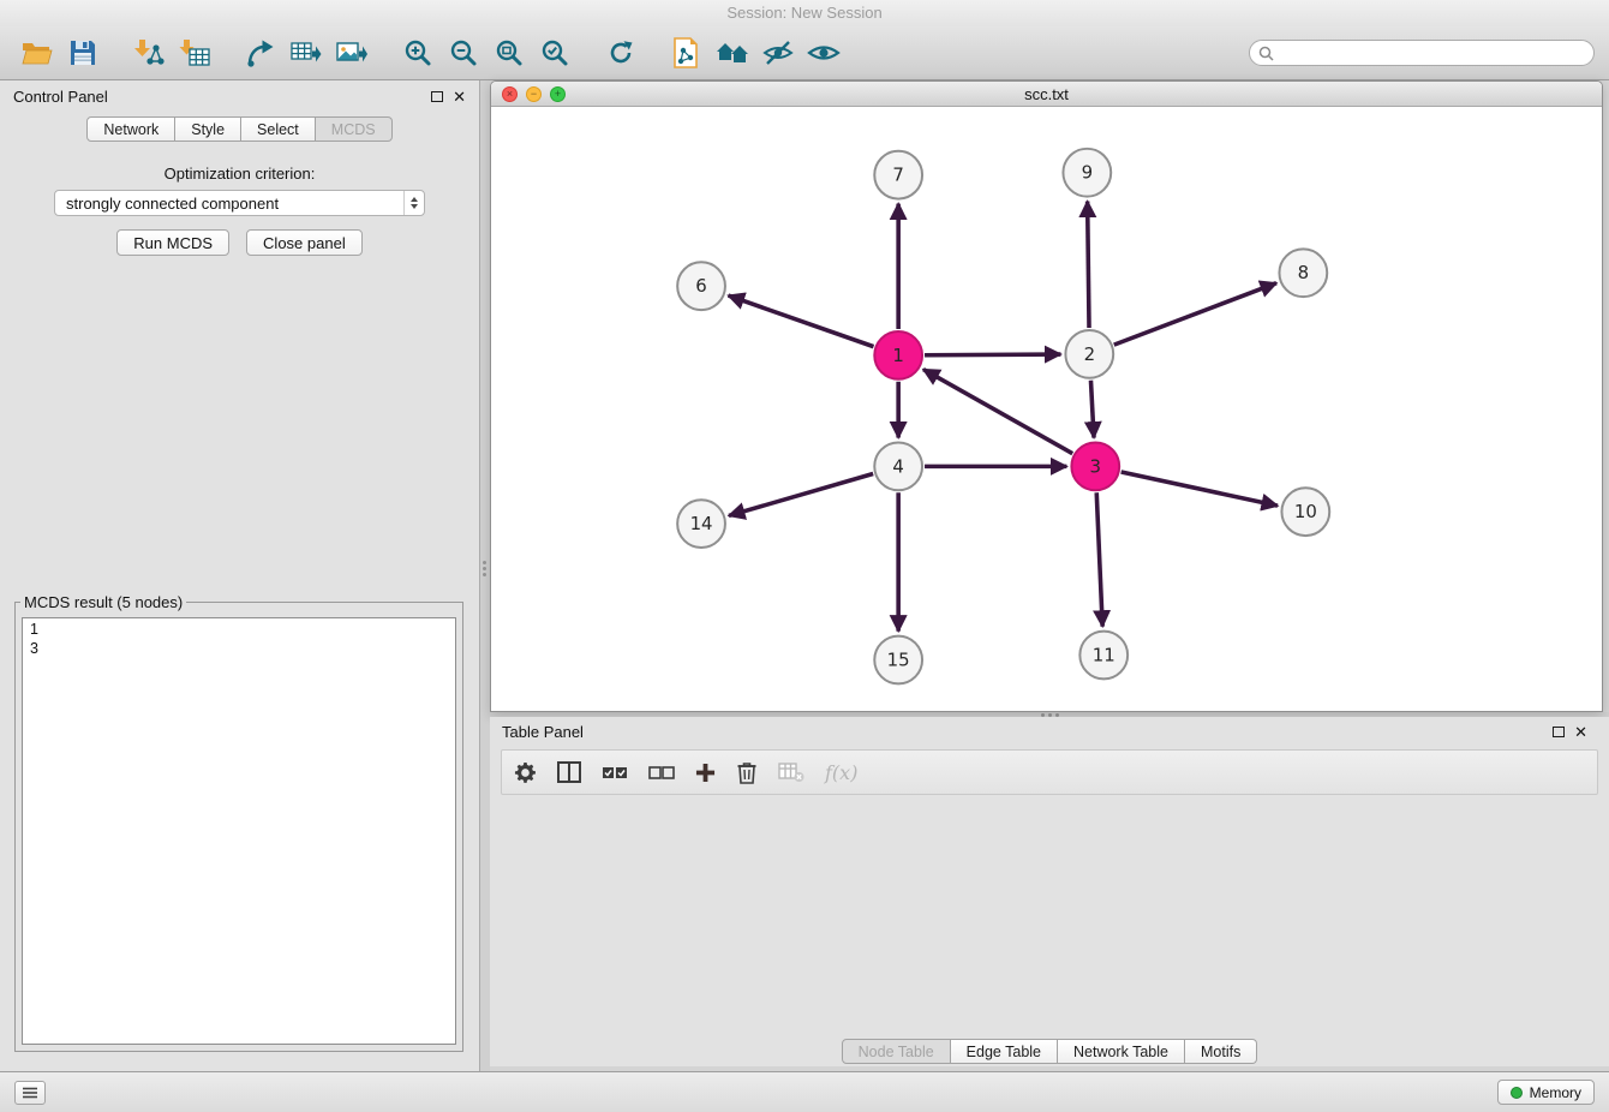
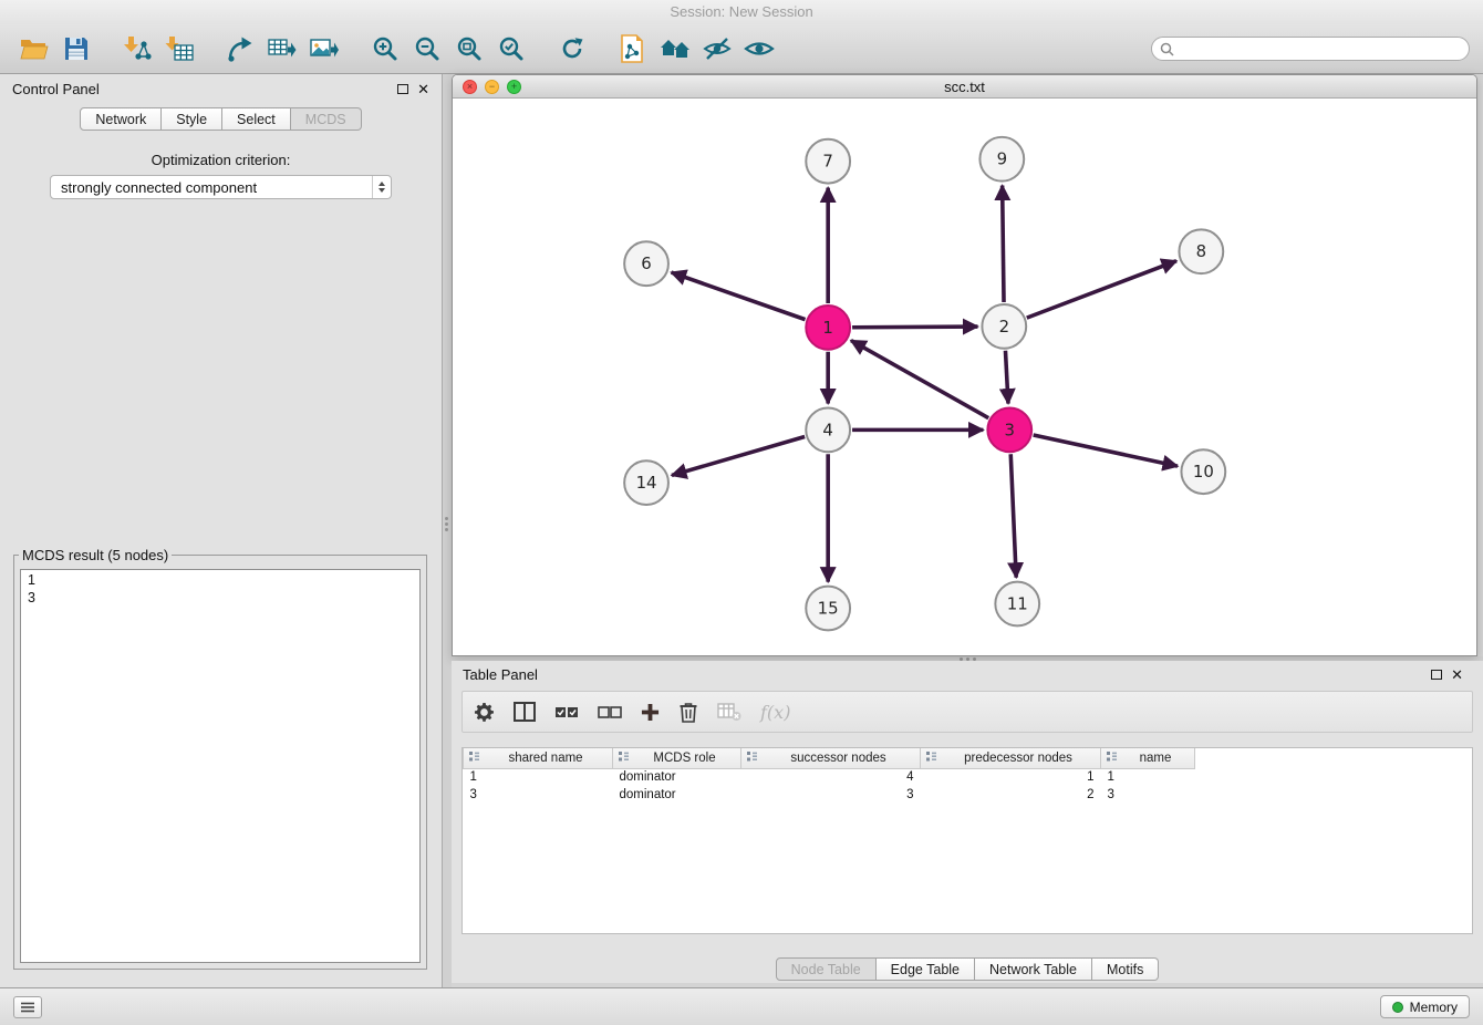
  Session: New Session
  Control Panel
  ✕
  Network
  Style
  Select
  MCDS
  Optimization criterion:
  strongly connected component
- Run MCDS
- Close panel
  MCDS result (5 nodes)
  1
  3
  scc.txt
  7
  9
  6
  8
  1
  2
  4
  3
  14
  10
  15
  11
  Table Panel
  ✕
  f(x)
+ shared name	MCDS role	successor nodes	predecessor nodes	name
+ 1	dominator	4	1	1
+ 3	dominator	3	2	3
  Node Table
  Edge Table
  Network Table
  Motifs
  Memory
